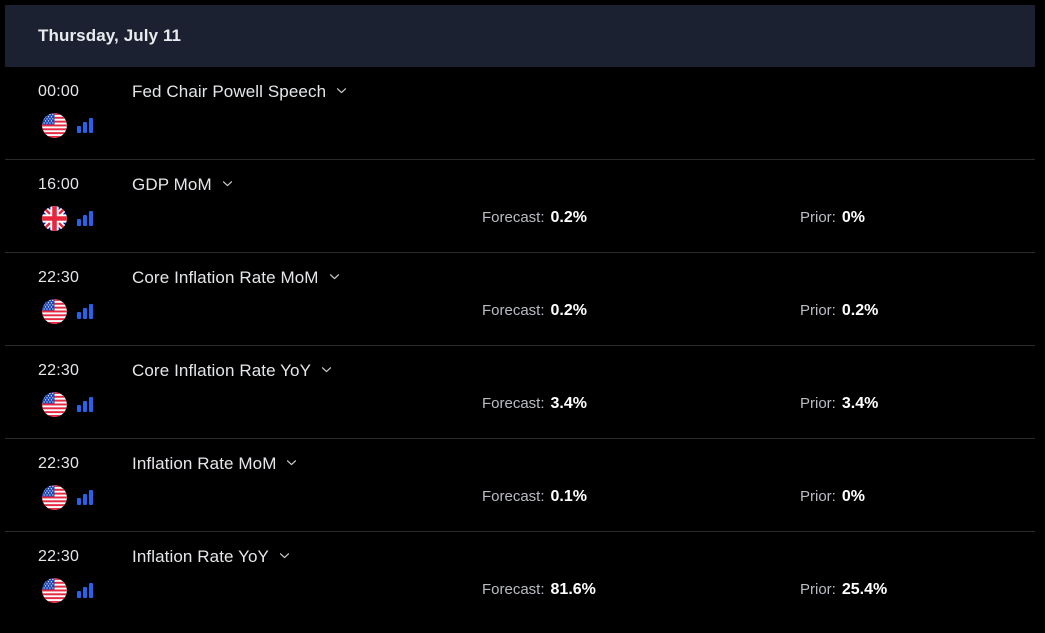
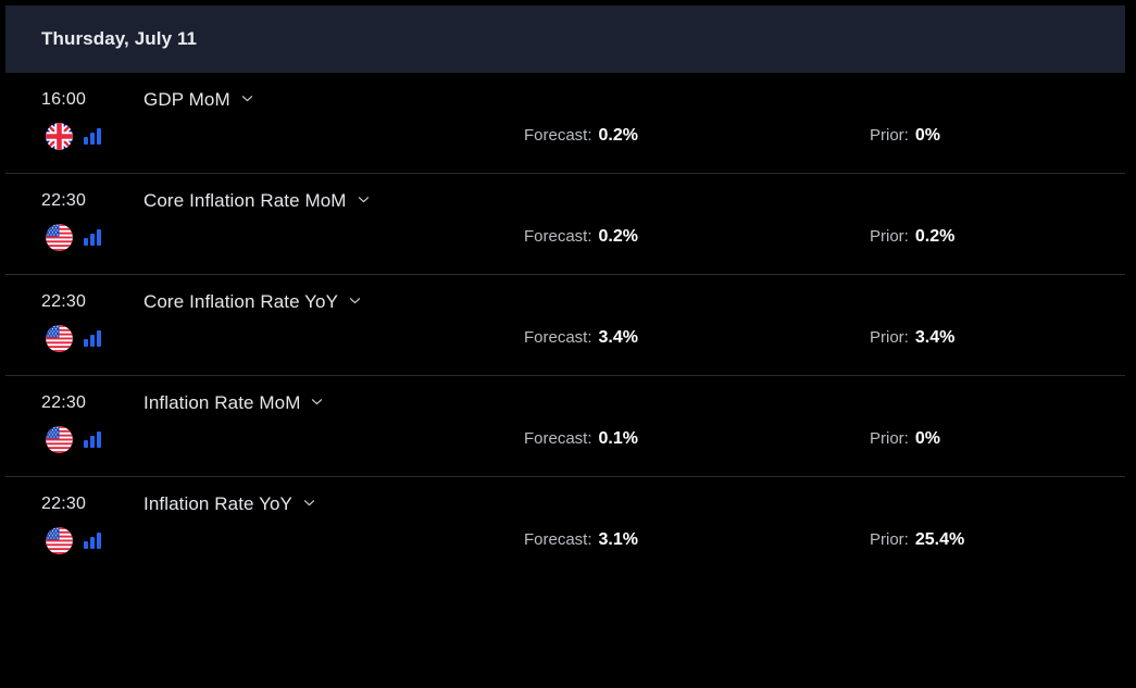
  Thursday, July 11
- 00:00
- Fed Chair Powell Speech
  16:00
  GDP MoM
  Forecast:
  0.2%
  Prior:
  0%
  22:30
  Core Inflation Rate MoM
  Forecast:
  0.2%
  Prior:
  0.2%
  22:30
  Core Inflation Rate YoY
  Forecast:
  3.4%
  Prior:
  3.4%
  22:30
  Inflation Rate MoM
  Forecast:
  0.1%
  Prior:
  0%
  22:30
  Inflation Rate YoY
  Forecast:
- 81.6%
+ 3.1%
  Prior:
  25.4%
